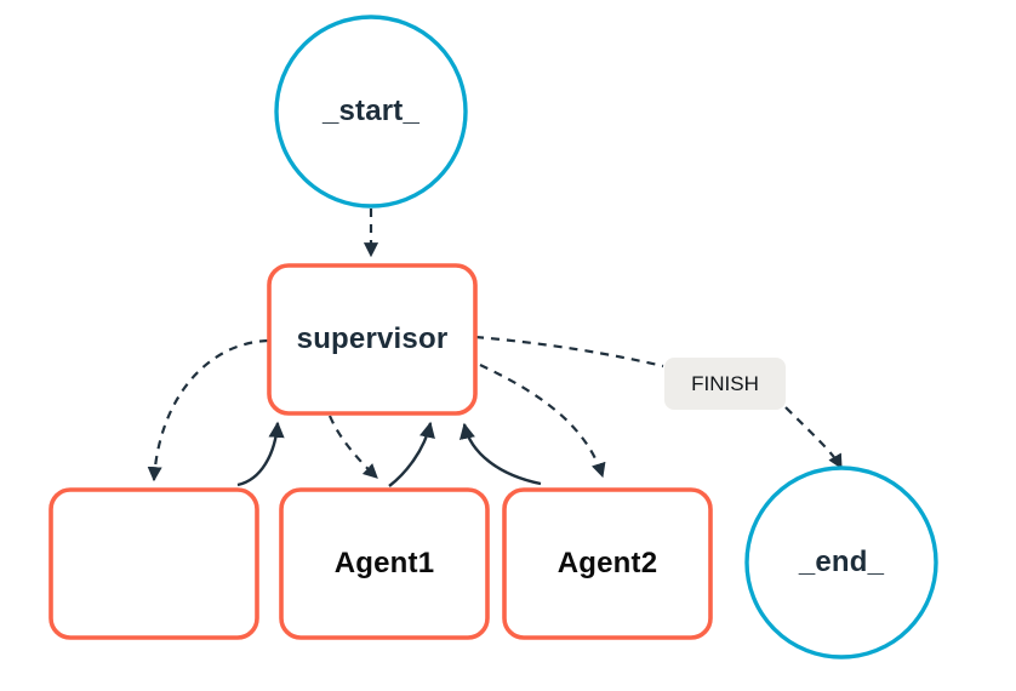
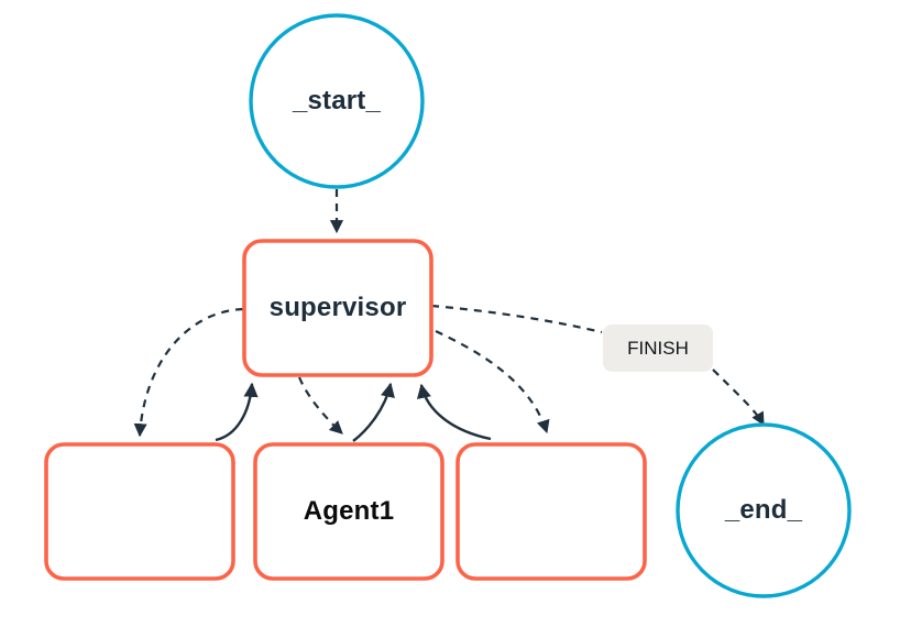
  _start_
  supervisor
  Agent1
- Agent2
  _end_
  FINISH
